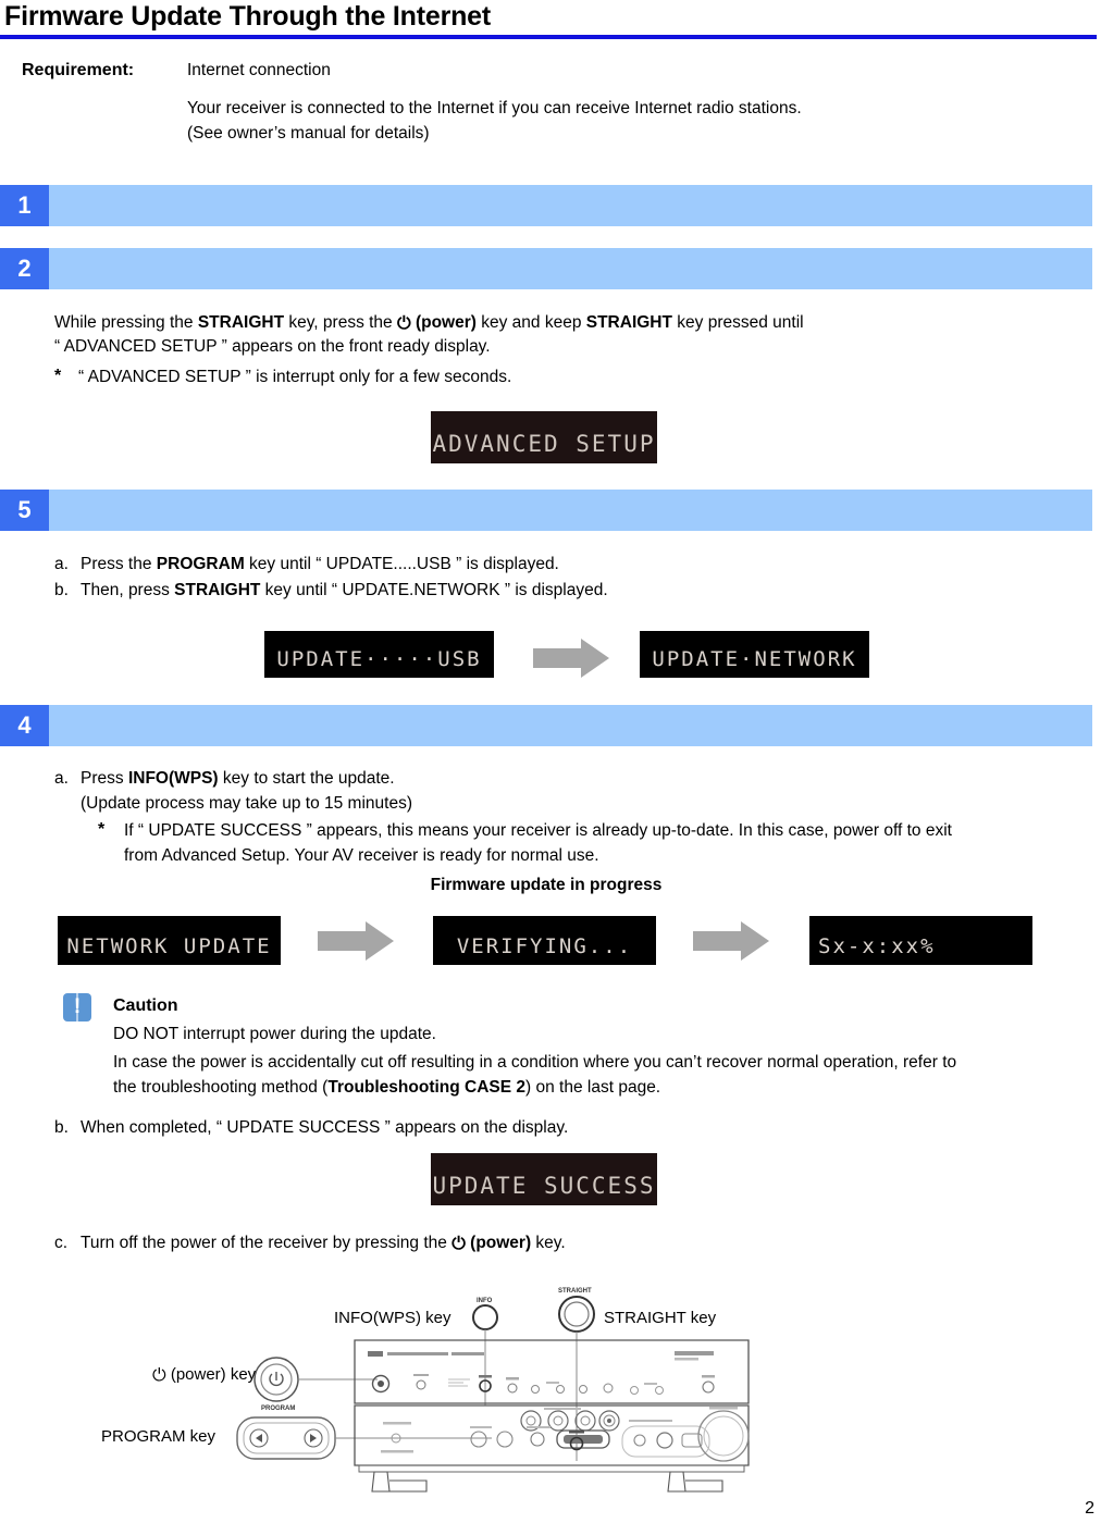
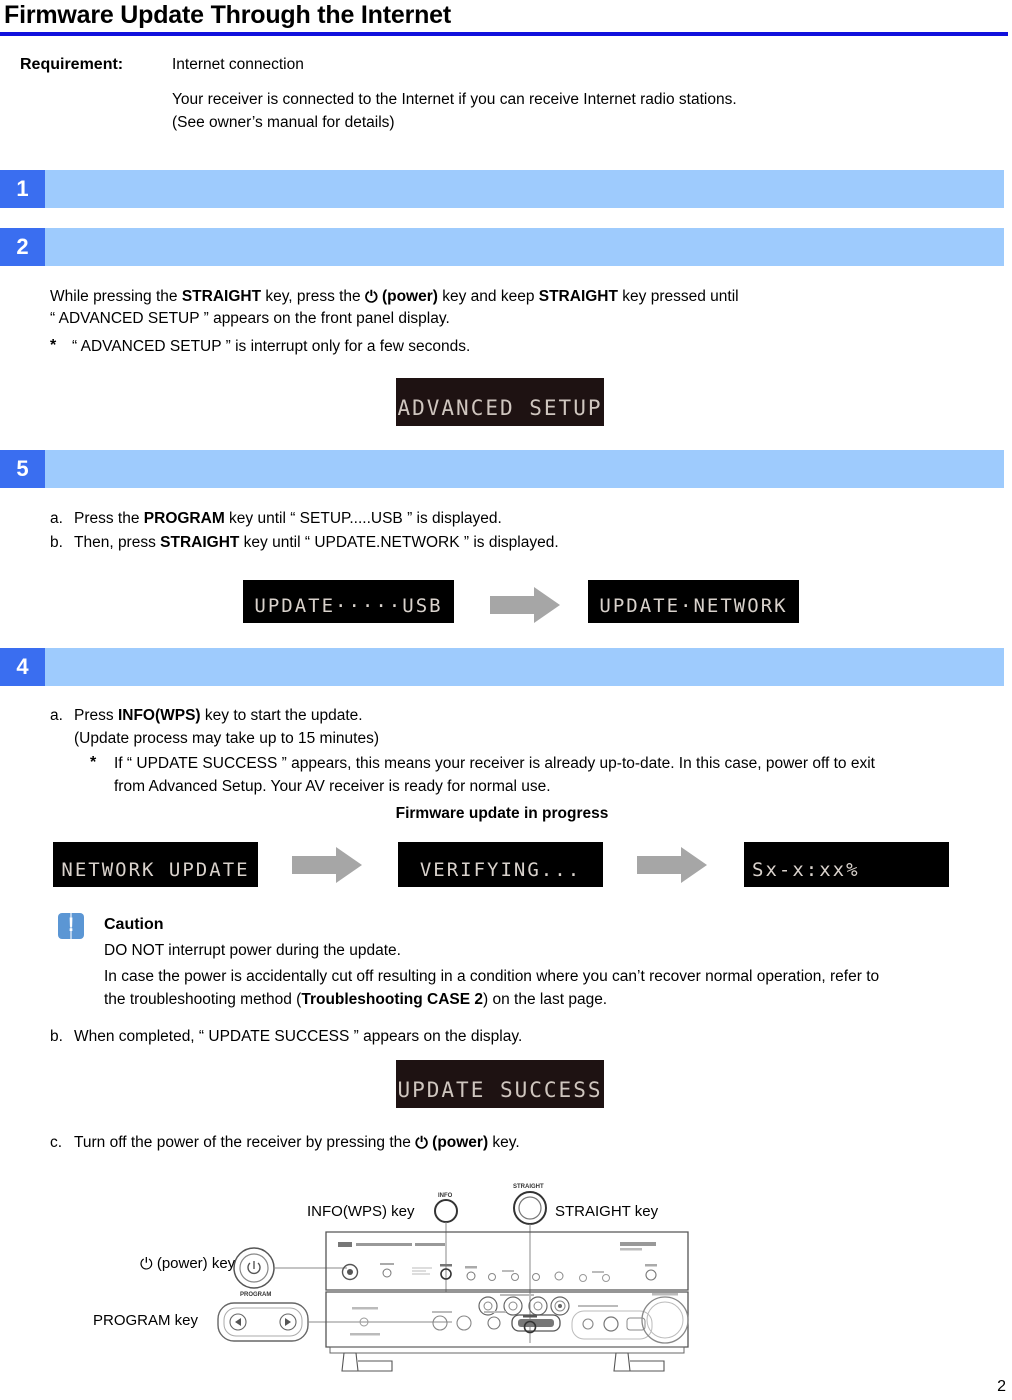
  Firmware Update Through the Internet
  Requirement:
  Internet connection
  Your receiver is connected to the Internet if you can receive Internet radio stations.
  (See owner’s manual for details)
  1
  2
  While pressing the STRAIGHT key, press the ⏻ (power) key and keep STRAIGHT key pressed until
- “ ADVANCED SETUP ” appears on the front ready display.
+ “ ADVANCED SETUP ” appears on the front panel display.
  *
  “ ADVANCED SETUP ” is interrupt only for a few seconds.
  ADVANCED SETUP
  5
  a.
- Press the PROGRAM key until “ UPDATE.....USB ” is displayed.
+ Press the PROGRAM key until “ SETUP.....USB ” is displayed.
  b.
  Then, press STRAIGHT key until “ UPDATE.NETWORK ” is displayed.
  UPDATE·····USB
  UPDATE·NETWORK
  4
  a.
  Press INFO(WPS) key to start the update.
  (Update process may take up to 15 minutes)
  *
  If “ UPDATE SUCCESS ” appears, this means your receiver is already up-to-date. In this case, power off to exit
  from Advanced Setup. Your AV receiver is ready for normal use.
  Firmware update in progress
  NETWORK UPDATE
  VERIFYING...
  Sx-x:xx%
  !
  Caution
  DO NOT interrupt power during the update.
  In case the power is accidentally cut off resulting in a condition where you can’t recover normal operation, refer to
  the troubleshooting method (Troubleshooting CASE 2) on the last page.
  b.
  When completed, “ UPDATE SUCCESS ” appears on the display.
  UPDATE SUCCESS
  c.
  Turn off the power of the receiver by pressing the ⏻ (power) key.
  INFO(WPS) key
  STRAIGHT key
  ⏻ (power) key
  PROGRAM key
  2
